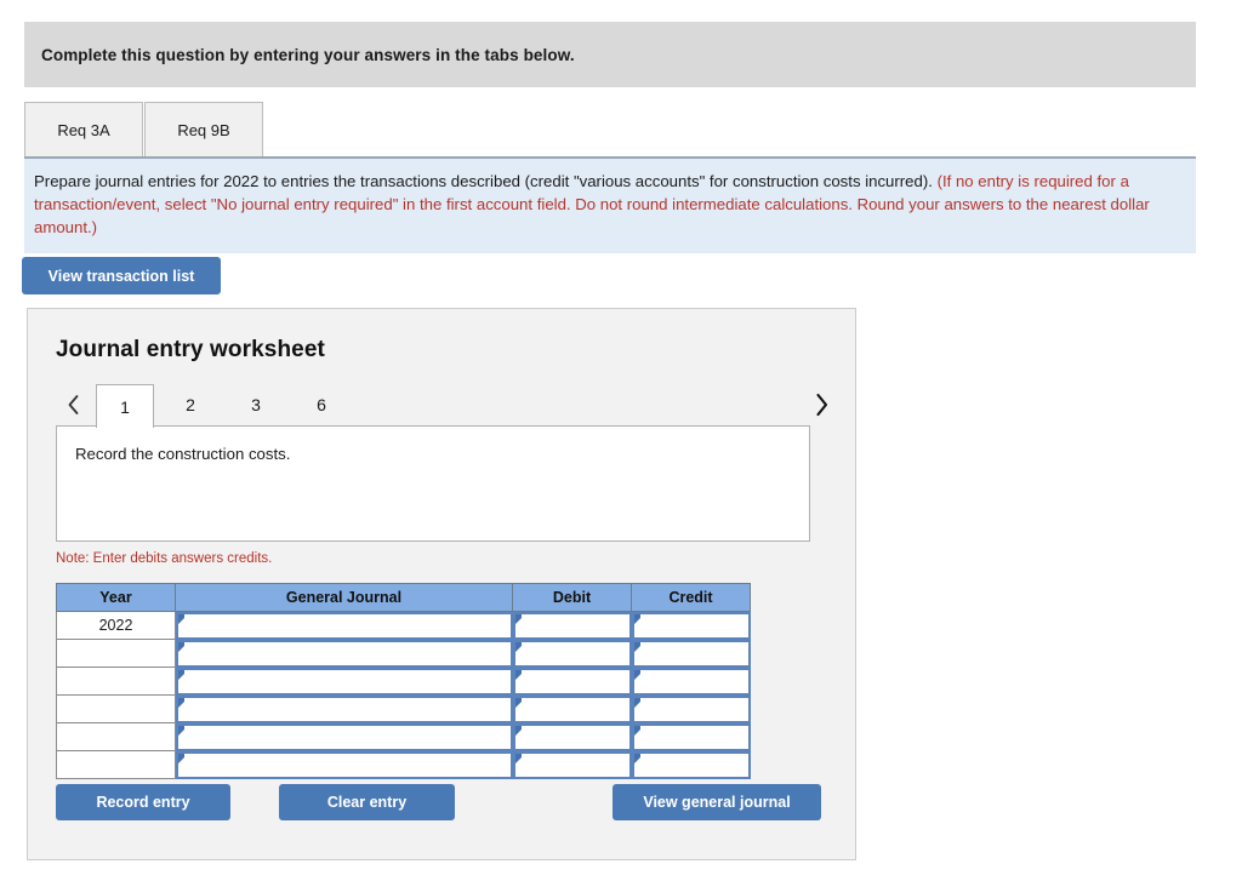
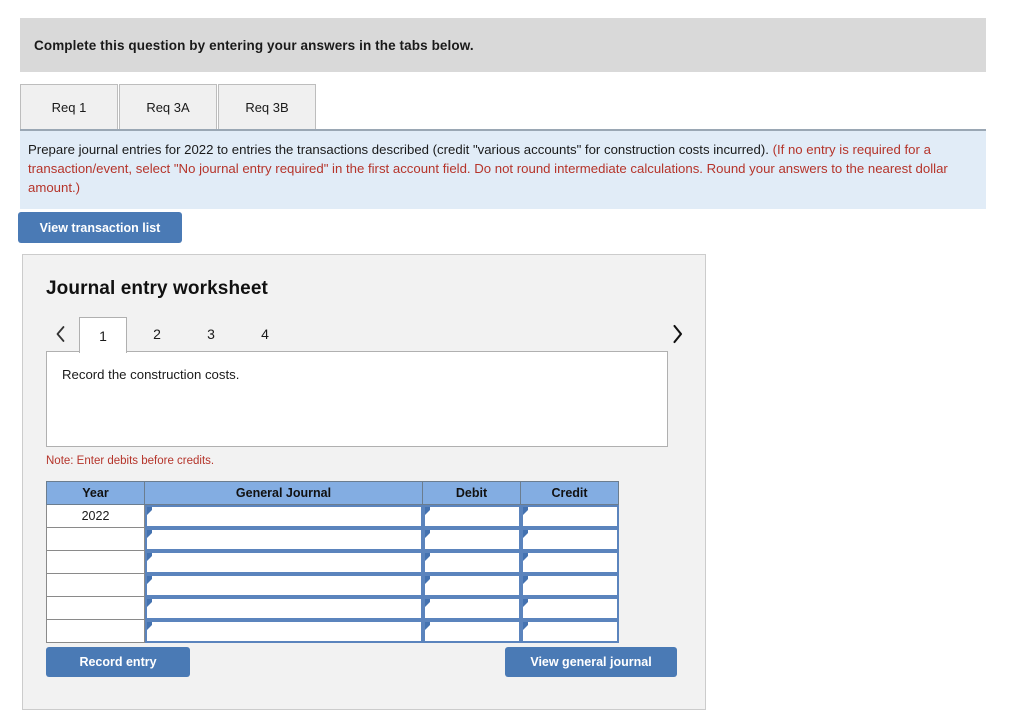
  Complete this question by entering your answers in the tabs below.
+ Req 1
  Req 3A
- Req 9B
+ Req 3B
  Prepare journal entries for 2022 to entries the transactions described (credit "various accounts" for construction costs incurred). (If no entry is required for a transaction/event, select "No journal entry required" in the first account field. Do not round intermediate calculations. Round your answers to the nearest dollar amount.)
  View transaction list
  Journal entry worksheet
  1
  2
  3
- 6
+ 4
  Record the construction costs.
- Note: Enter debits answers credits.
+ Note: Enter debits before credits.
  Year	General Journal	Debit	Credit
  2022
  Record entry
- Clear entry
  View general journal
